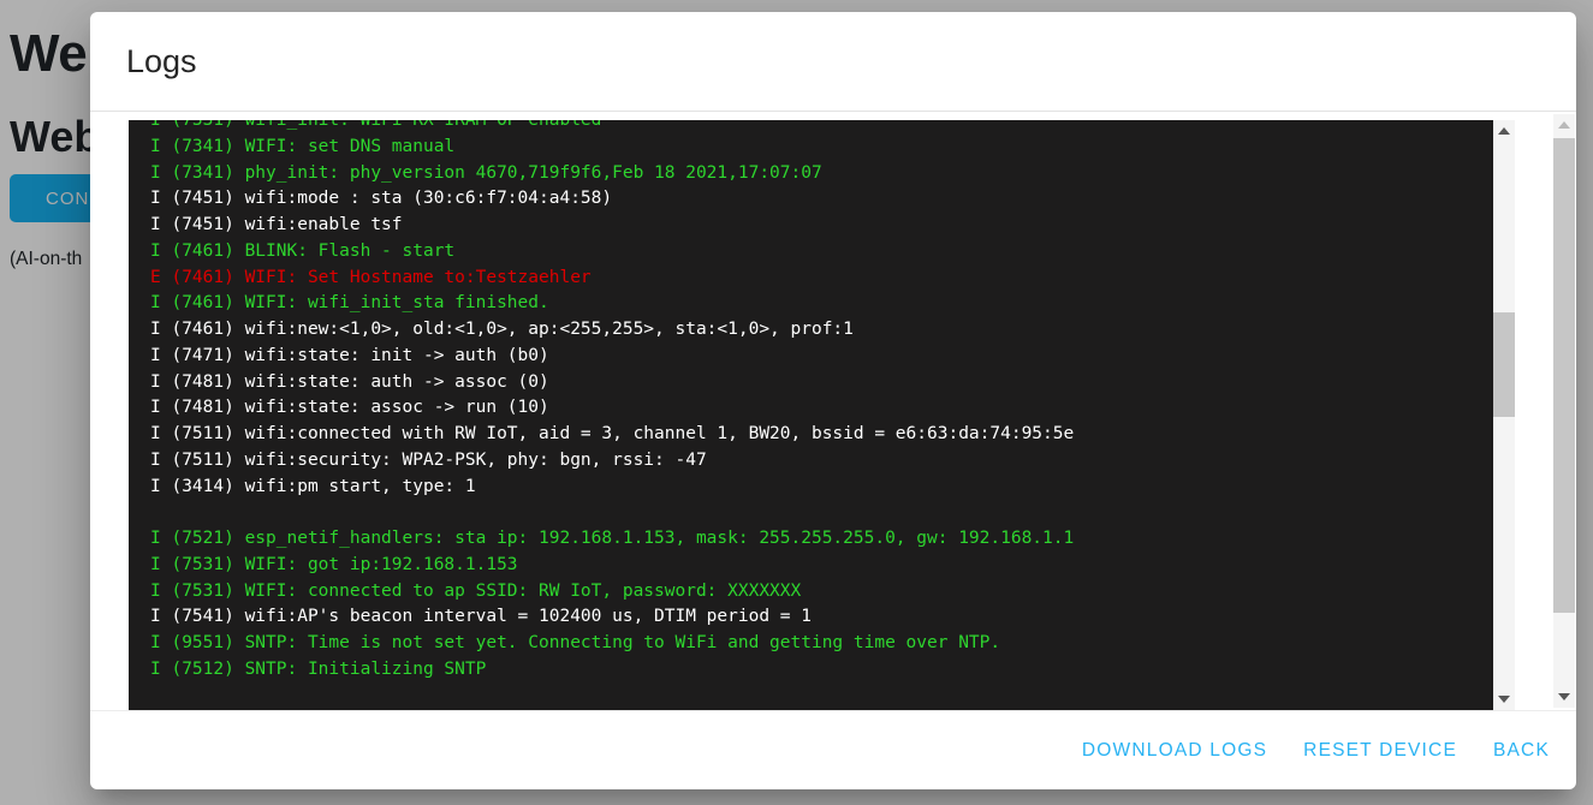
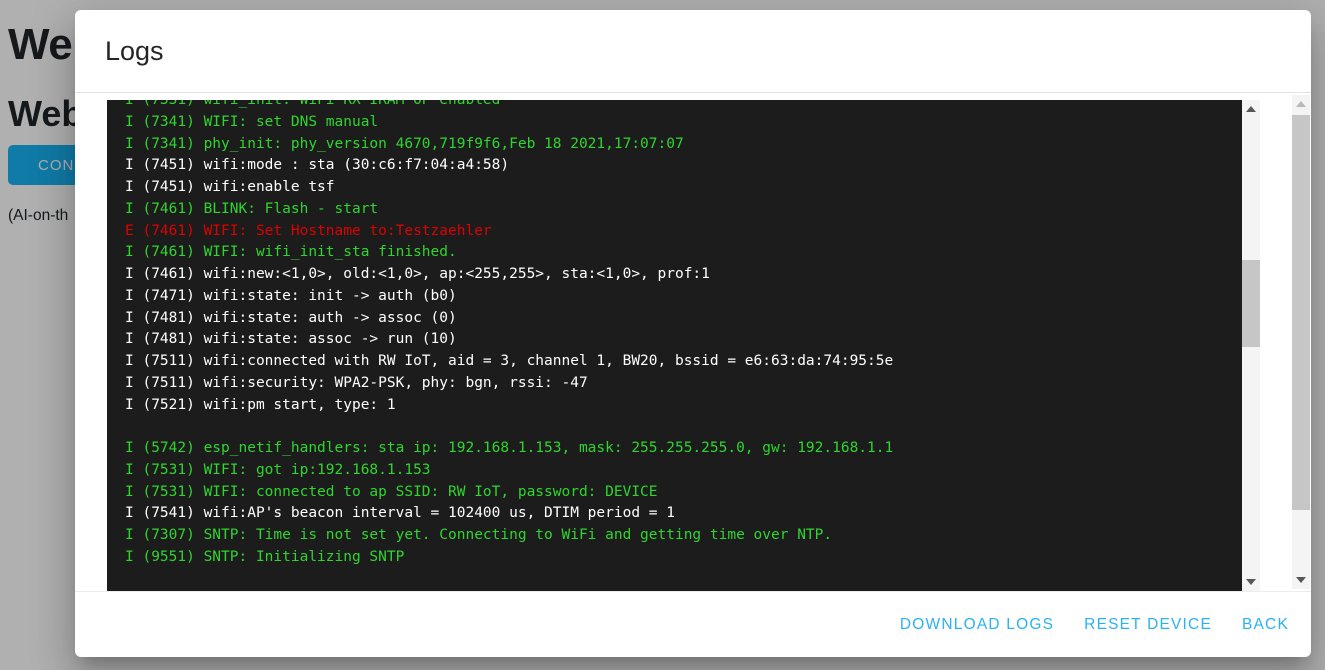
  We
  Web
  CON
  (AI-on-th
  Logs
  I (7331) wifi_init: WiFi RX IRAM OP enabled
  I (7341) WIFI: set DNS manual
  I (7341) phy_init: phy_version 4670,719f9f6,Feb 18 2021,17:07:07
  I (7451) wifi:mode : sta (30:c6:f7:04:a4:58)
  I (7451) wifi:enable tsf
  I (7461) BLINK: Flash - start
  E (7461) WIFI: Set Hostname to:Testzaehler
  I (7461) WIFI: wifi_init_sta finished.
  I (7461) wifi:new:<1,0>, old:<1,0>, ap:<255,255>, sta:<1,0>, prof:1
  I (7471) wifi:state: init -> auth (b0)
  I (7481) wifi:state: auth -> assoc (0)
  I (7481) wifi:state: assoc -> run (10)
  I (7511) wifi:connected with RW IoT, aid = 3, channel 1, BW20, bssid = e6:63:da:74:95:5e
  I (7511) wifi:security: WPA2-PSK, phy: bgn, rssi: -47
- I (3414) wifi:pm start, type: 1
+ I (7521) wifi:pm start, type: 1
- I (7521) esp_netif_handlers: sta ip: 192.168.1.153, mask: 255.255.255.0, gw: 192.168.1.1
+ I (5742) esp_netif_handlers: sta ip: 192.168.1.153, mask: 255.255.255.0, gw: 192.168.1.1
  I (7531) WIFI: got ip:192.168.1.153
- I (7531) WIFI: connected to ap SSID: RW IoT, password: XXXXXXX
+ I (7531) WIFI: connected to ap SSID: RW IoT, password: DEVICE
  I (7541) wifi:AP's beacon interval = 102400 us, DTIM period = 1
- I (9551) SNTP: Time is not set yet. Connecting to WiFi and getting time over NTP.
+ I (7307) SNTP: Time is not set yet. Connecting to WiFi and getting time over NTP.
- I (7512) SNTP: Initializing SNTP
+ I (9551) SNTP: Initializing SNTP
  DOWNLOAD LOGS
  RESET DEVICE
  BACK
